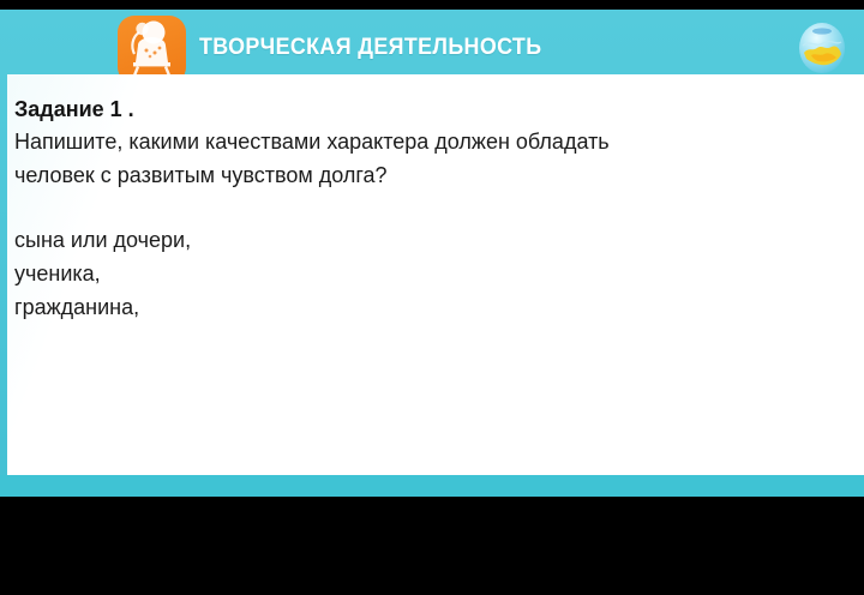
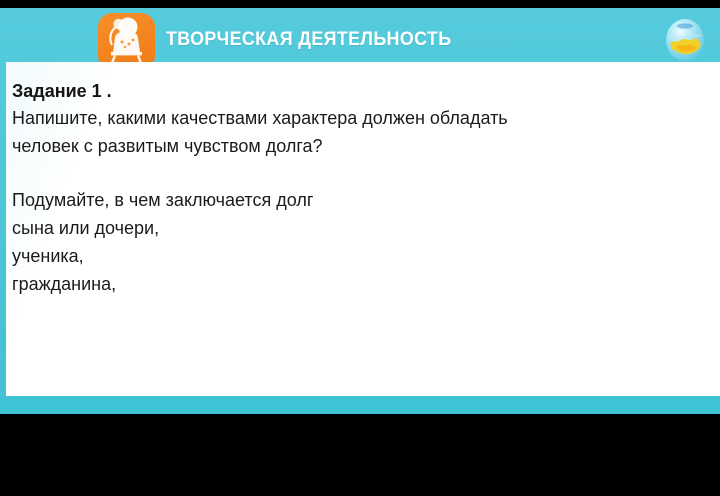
  ТВОРЧЕСКАЯ ДЕЯТЕЛЬНОСТЬ
  Задание 1 .
  Напишите, какими качествами характера должен обладать
  человек с развитым чувством долга?
+ Подумайте, в чем заключается долг
  сына или дочери,
  ученика,
  гражданина,
